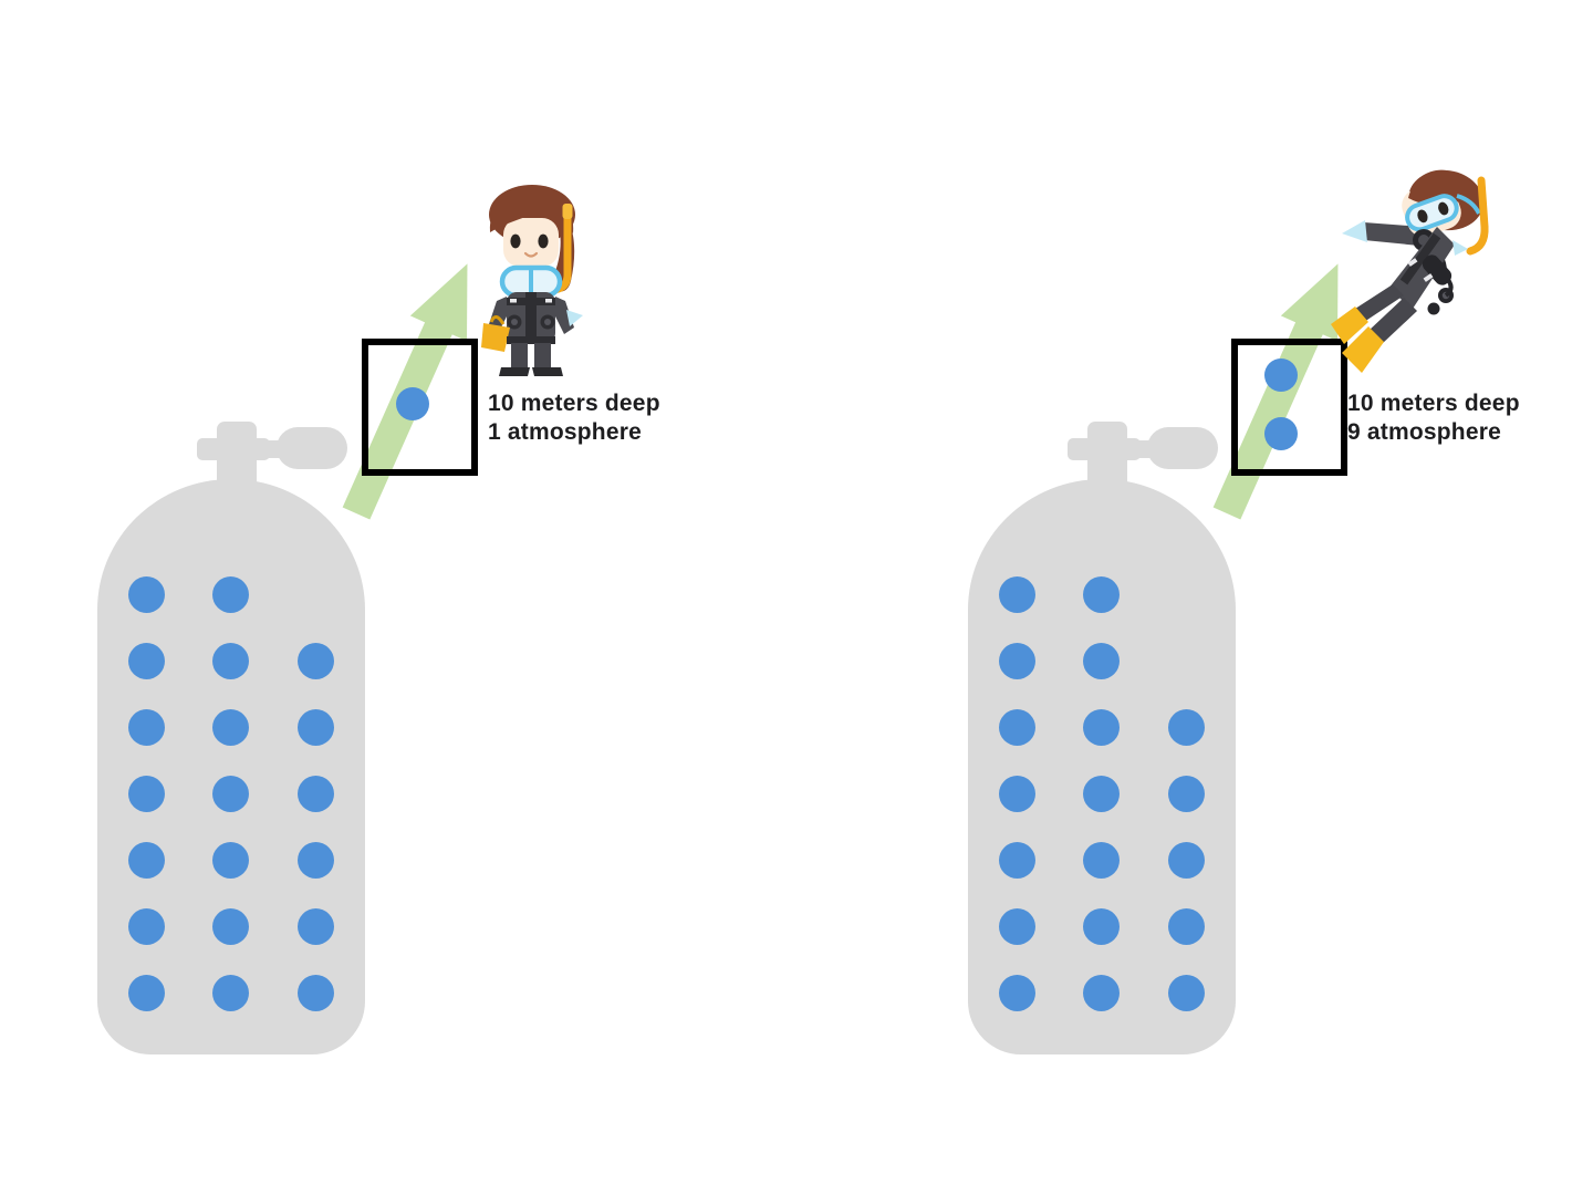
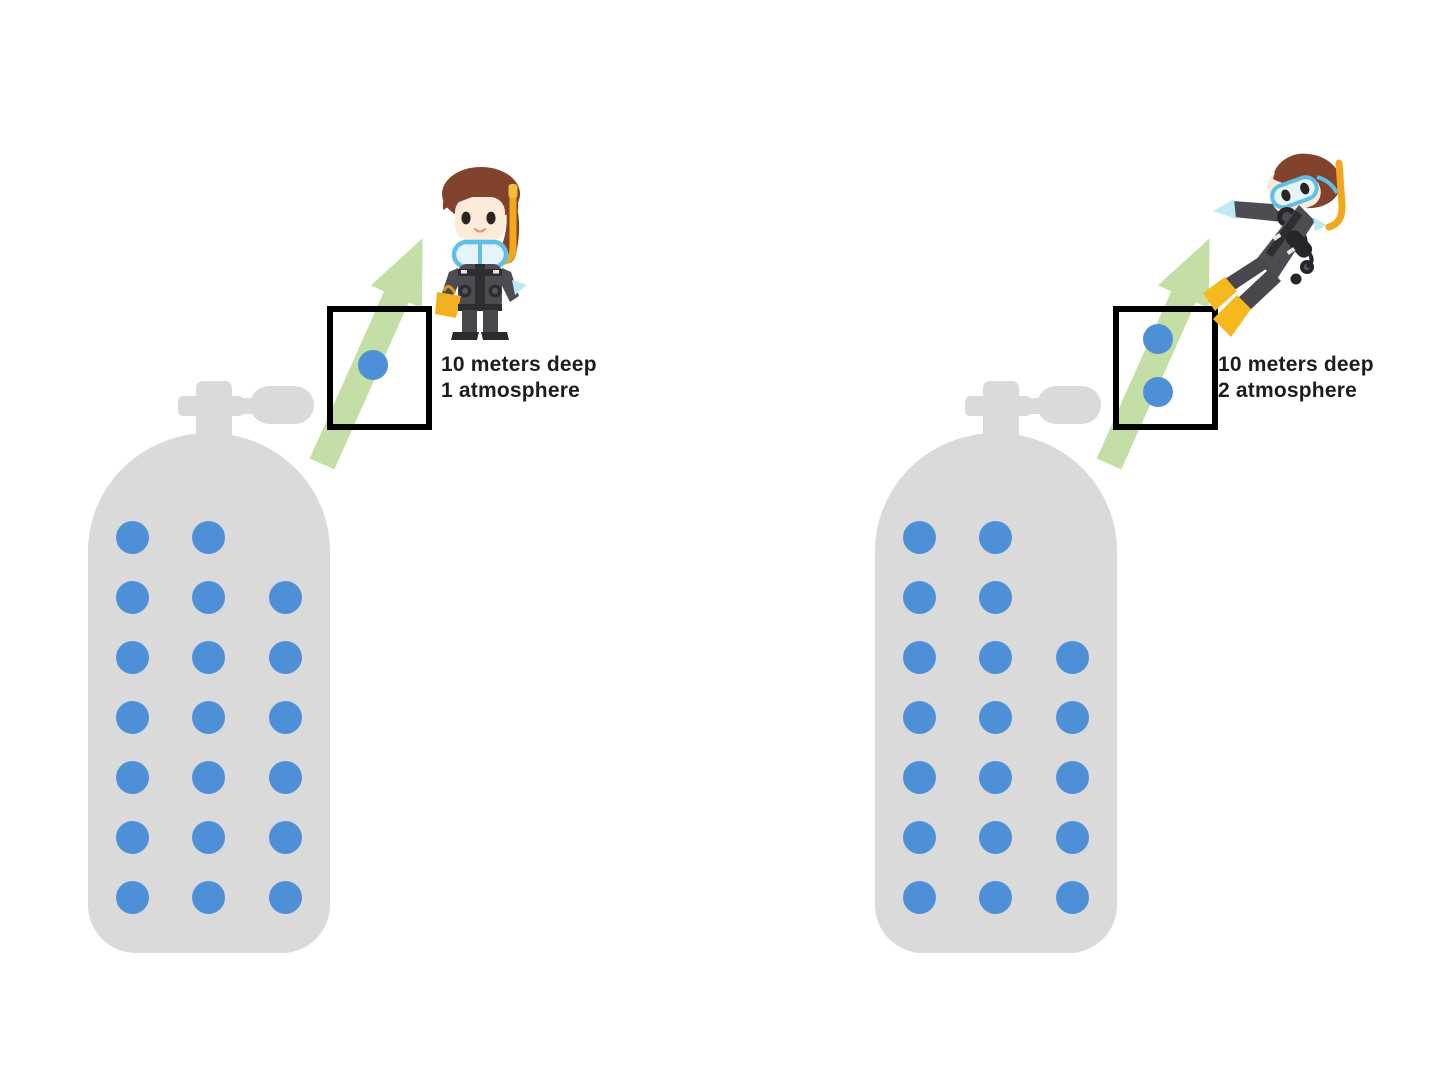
  10 meters deep
  1 atmosphere
  10 meters deep
- 9 atmosphere
+ 2 atmosphere
